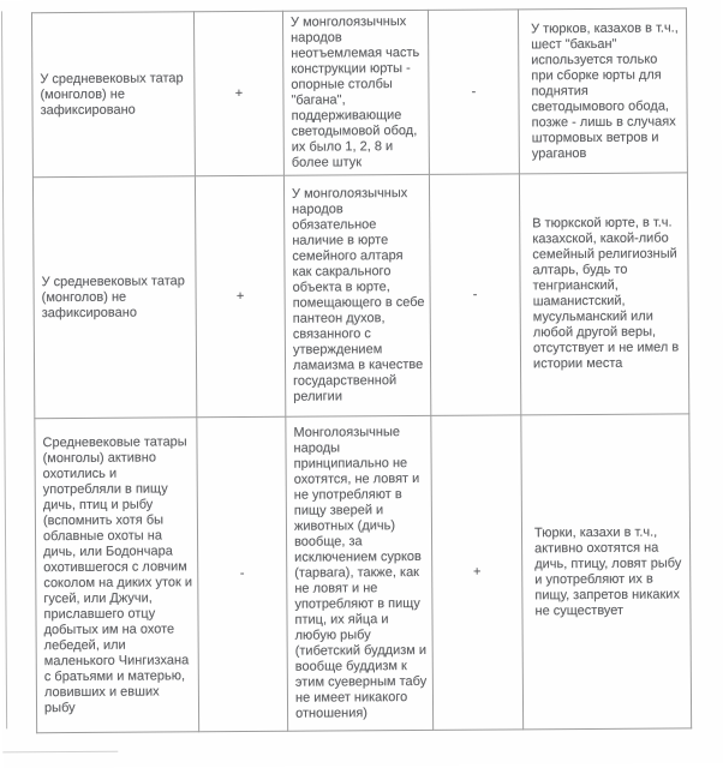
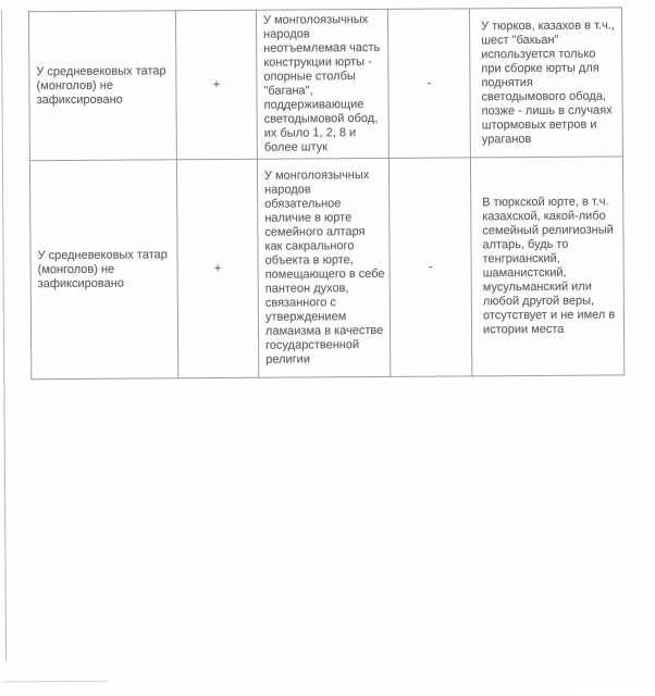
  У средневековых татар (монголов) не зафиксировано	+	У монголоязычных народов неотъемлемая часть конструкции юрты - опорные столбы "багана", поддерживающие светодымовой обод, их было 1, 2, 8 и более штук	-	У тюрков, казахов в т.ч., шест "бакьан" используется только при сборке юрты для поднятия светодымового обода, позже - лишь в случаях штормовых ветров и ураганов
  У средневековых татар (монголов) не зафиксировано	+	У монголоязычных народов обязательное наличие в юрте семейного алтаря как сакрального объекта в юрте, помещающего в себе пантеон духов, связанного с утверждением ламаизма в качестве государственной религии	-	В тюркской юрте, в т.ч. казахской, какой-либо семейный религиозный алтарь, будь то тенгрианский, шаманистский, мусульманский или любой другой веры, отсутствует и не имел в истории места
- Средневековые татары (монголы) активно охотились и употребляли в пищу дичь, птиц и рыбу (вспомнить хотя бы облавные охоты на дичь, или Бодончара охотившегося с ловчим соколом на диких уток и гусей, или Джучи, приславшего отцу добытых им на охоте лебедей, или маленького Чингизхана с братьями и матерью, ловивших и евших рыбу	-	Монголоязычные народы принципиально не охотятся, не ловят и не употребляют в пищу зверей и животных (дичь) вообще, за исключением сурков (тарвага), также, как не ловят и не употребляют в пищу птиц, их яйца и любую рыбу (тибетский буддизм и вообще буддизм к этим суеверным табу не имеет никакого отношения)	+	Тюрки, казахи в т.ч., активно охотятся на дичь, птицу, ловят рыбу и употребляют их в пищу, запретов никаких не существует
